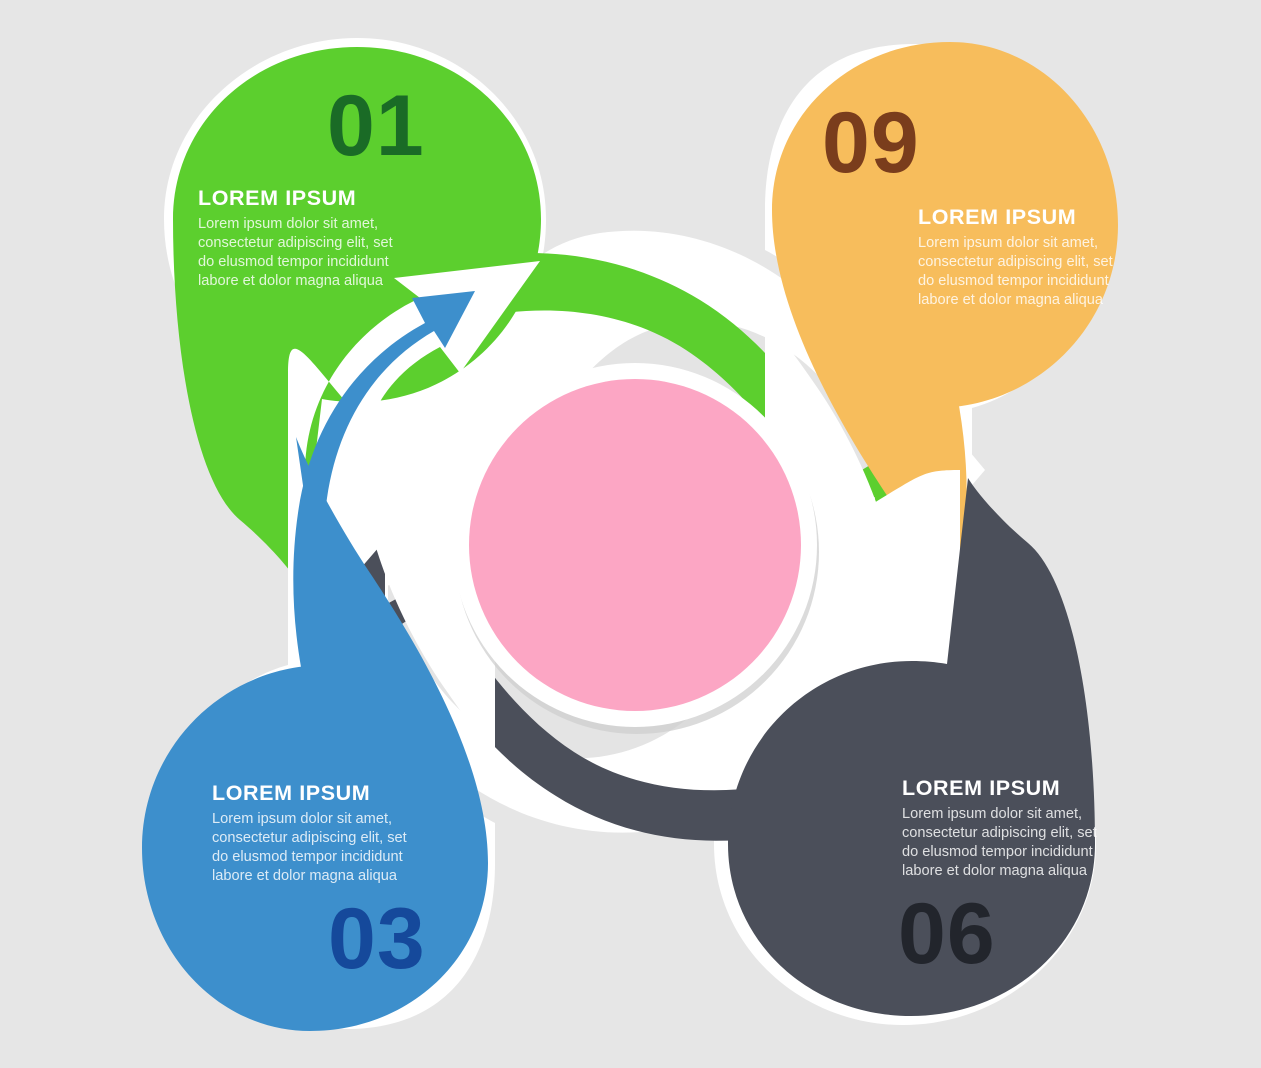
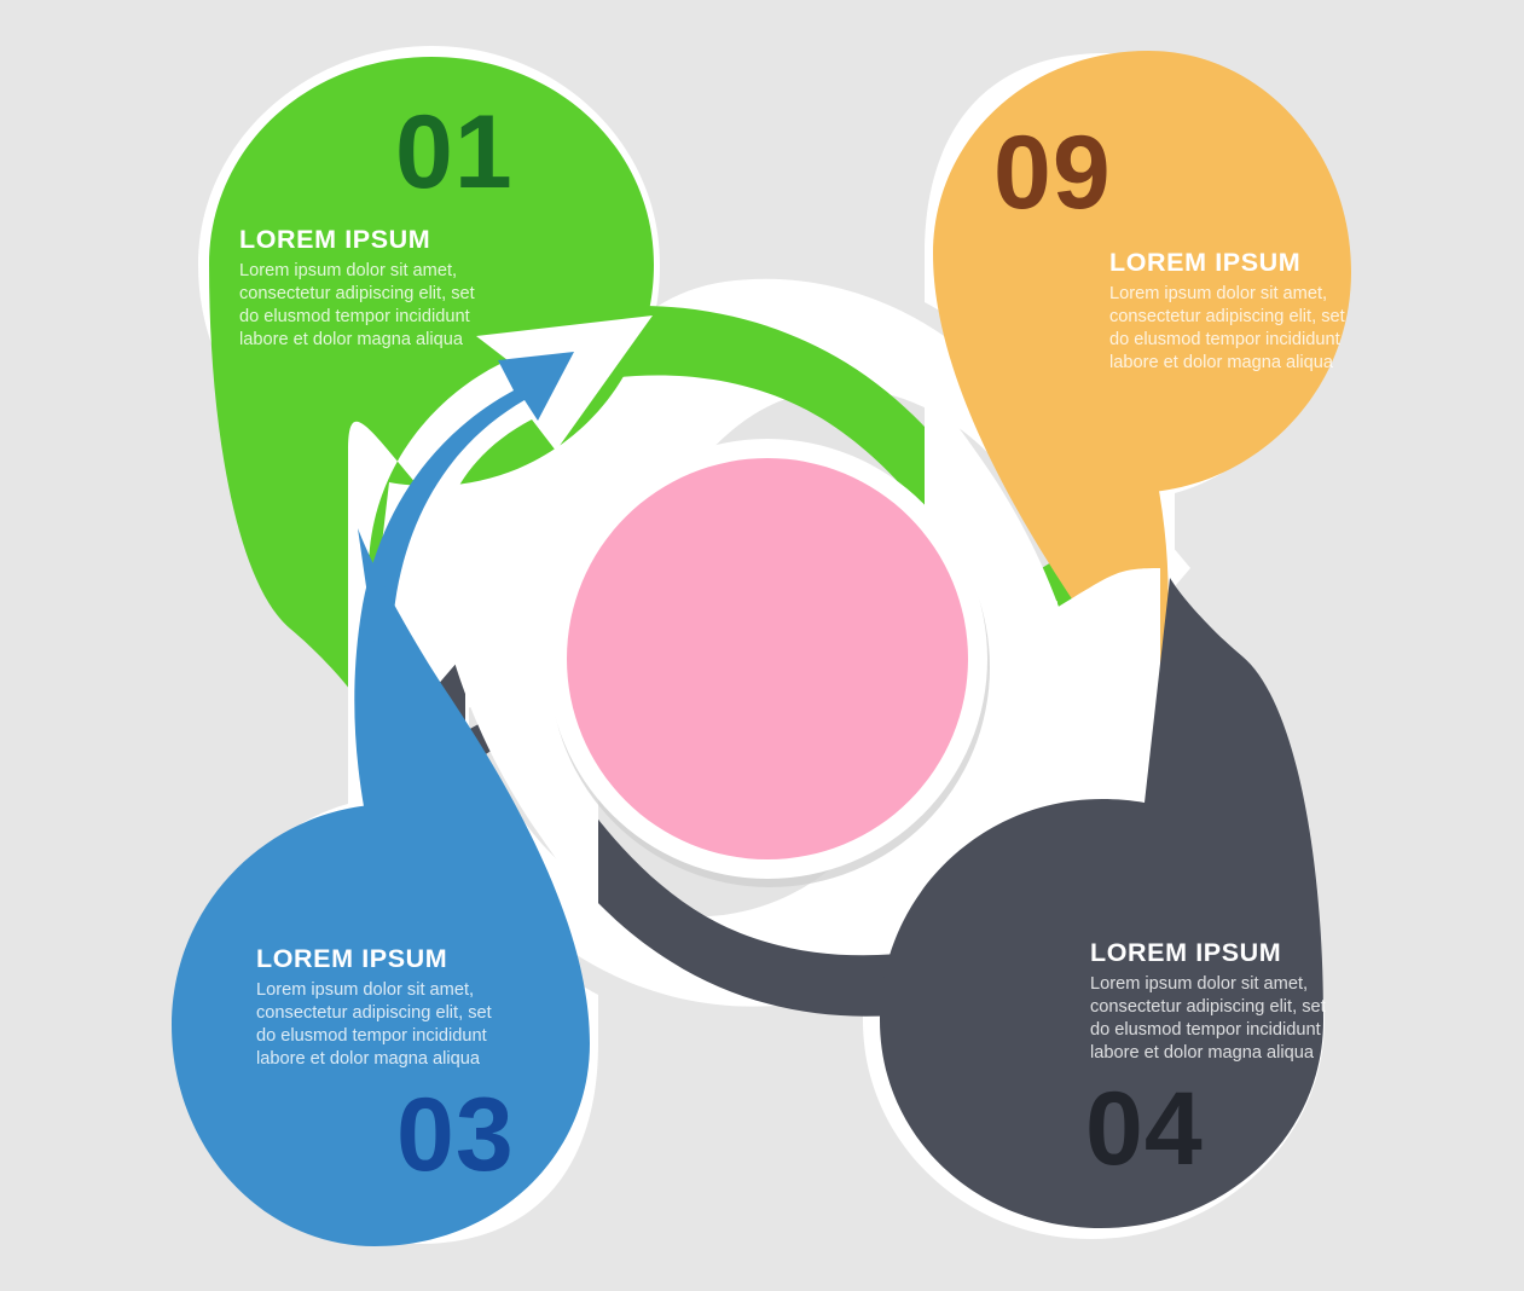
  01
  LOREM IPSUM
  Lorem ipsum dolor sit amet, consectetur adipiscing elit, set do elusmod tempor incididunt labore et dolor magna aliqua
  09
  LOREM IPSUM
  Lorem ipsum dolor sit amet, consectetur adipiscing elit, set do elusmod tempor incididunt labore et dolor magna aliqua
- 06
+ 04
  LOREM IPSUM
  Lorem ipsum dolor sit amet, consectetur adipiscing elit, set do elusmod tempor incididunt labore et dolor magna aliqua
  03
  LOREM IPSUM
  Lorem ipsum dolor sit amet, consectetur adipiscing elit, set do elusmod tempor incididunt labore et dolor magna aliqua
